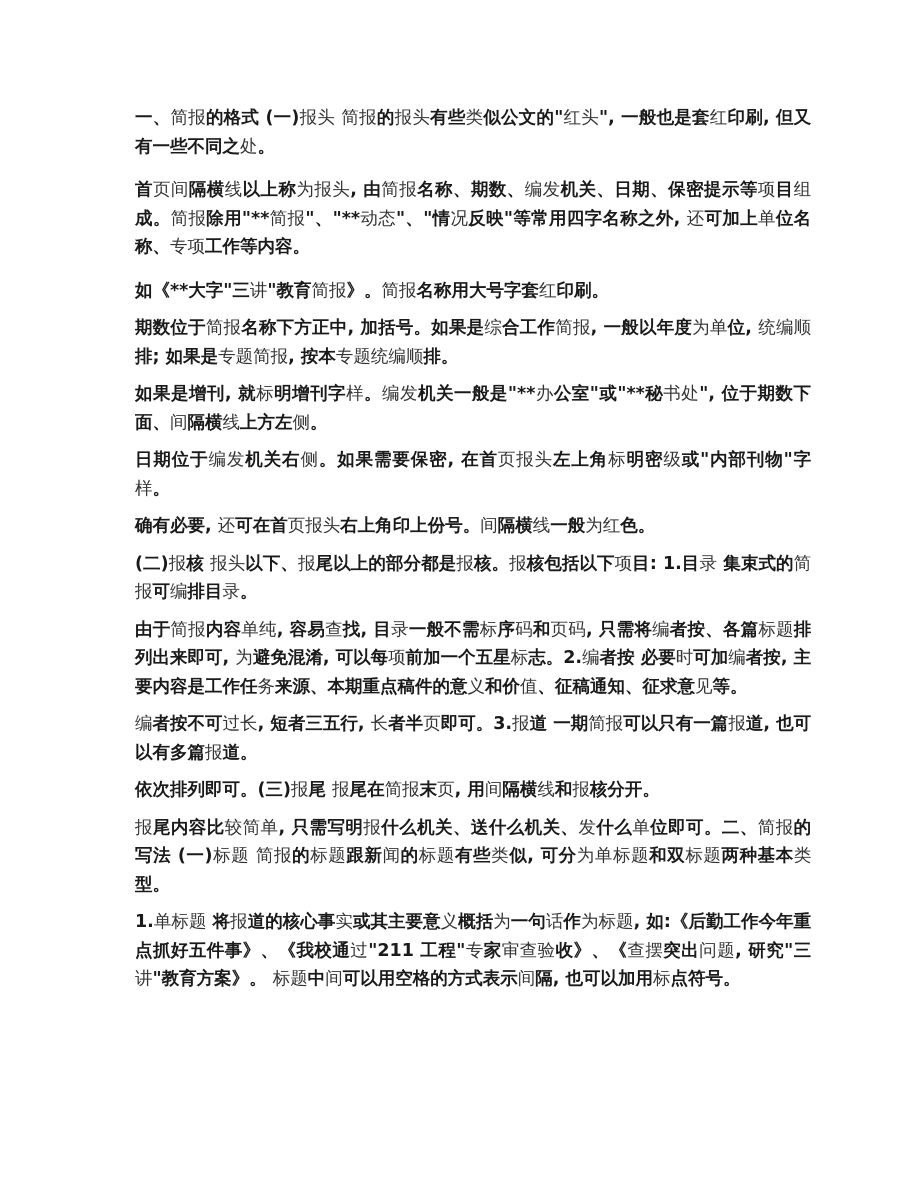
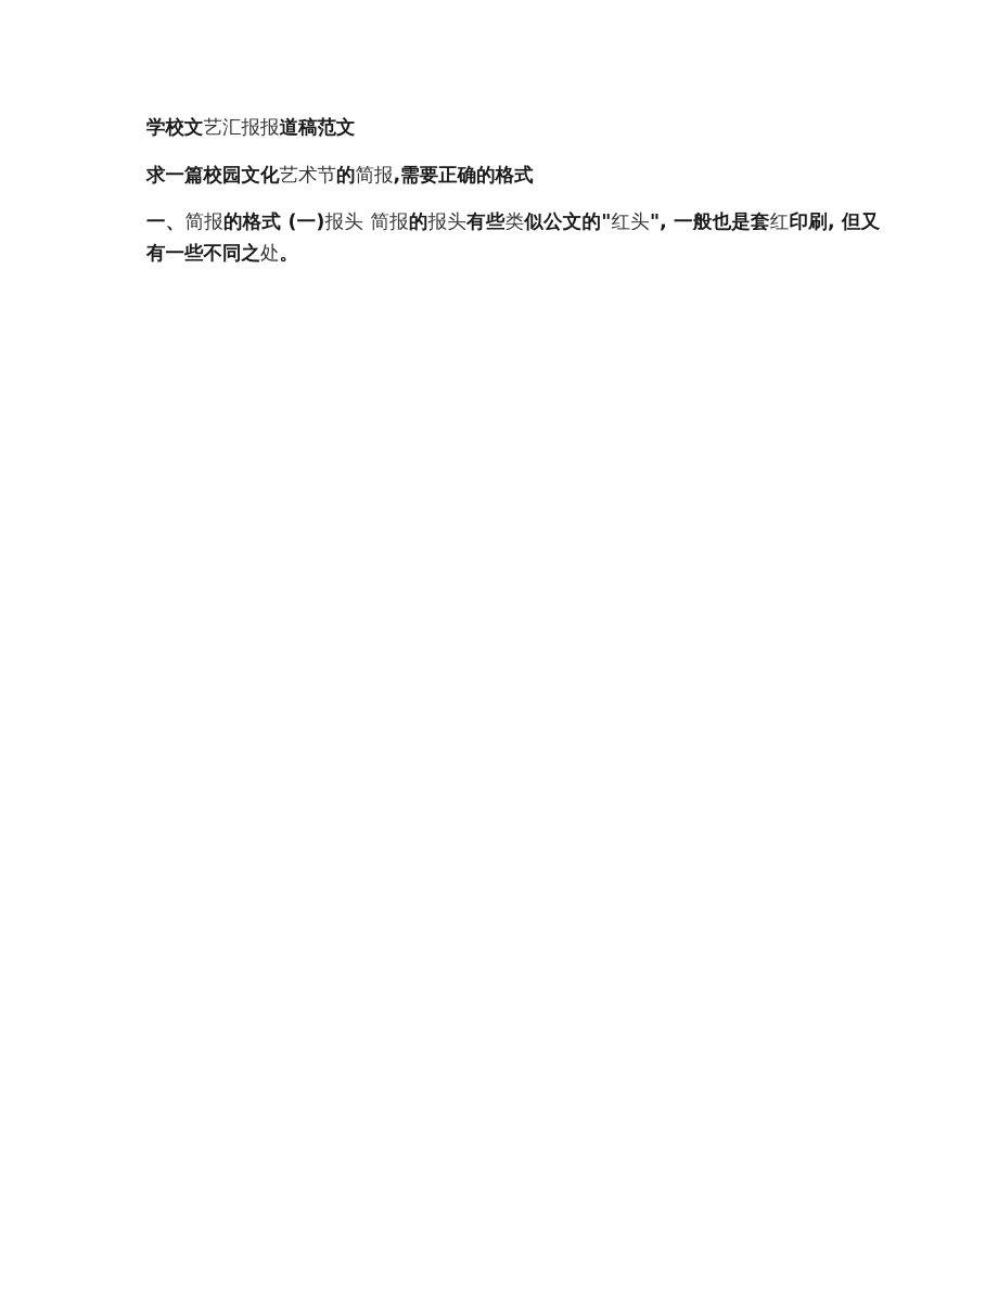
+ 学校文艺汇报报道稿范文
+ 求一篇校园文化艺术节的简报,需要正确的格式
  一、简报的格式 (一)报头 简报的报头有些类似公文的"红头", 一般也是套红印刷, 但又有一些不同之处。
- 首页间隔横线以上称为报头, 由简报名称、期数、编发机关、日期、保密提示等项目组成。简报除用"**简报"、"**动态"、"情况反映"等常用四字名称之外, 还可加上单位名称、专项工作等内容。
- 如《**大字"三讲"教育简报》。简报名称用大号字套红印刷。
- 期数位于简报名称下方正中, 加括号。如果是综合工作简报, 一般以年度为单位, 统编顺排; 如果是专题简报, 按本专题统编顺排。
- 如果是增刊, 就标明增刊字样。编发机关一般是"**办公室"或"**秘书处", 位于期数下面、间隔横线上方左侧。
- 日期位于编发机关右侧。如果需要保密, 在首页报头左上角标明密级或"内部刊物"字样。
- 确有必要, 还可在首页报头右上角印上份号。间隔横线一般为红色。
- (二)报核 报头以下、报尾以上的部分都是报核。报核包括以下项目: 1.目录 集束式的简报可编排目录。
- 由于简报内容单纯, 容易查找, 目录一般不需标序码和页码, 只需将编者按、各篇标题排列出来即可, 为避免混淆, 可以每项前加一个五星标志。2.编者按 必要时可加编者按, 主要内容是工作任务来源、本期重点稿件的意义和价值、征稿通知、征求意见等。
- 编者按不可过长, 短者三五行, 长者半页即可。3.报道 一期简报可以只有一篇报道, 也可以有多篇报道。
- 依次排列即可。(三)报尾 报尾在简报末页, 用间隔横线和报核分开。
- 报尾内容比较简单, 只需写明报什么机关、送什么机关、发什么单位即可。二、简报的写法 (一)标题 简报的标题跟新闻的标题有些类似, 可分为单标题和双标题两种基本类型。
- 1.单标题 将报道的核心事实或其主要意义概括为一句话作为标题, 如:《后勤工作今年重点抓好五件事》、《我校通过"211 工程"专家审查验收》、《查摆突出问题, 研究"三讲"教育方案》。 标题中间可以用空格的方式表示间隔, 也可以加用标点符号。
